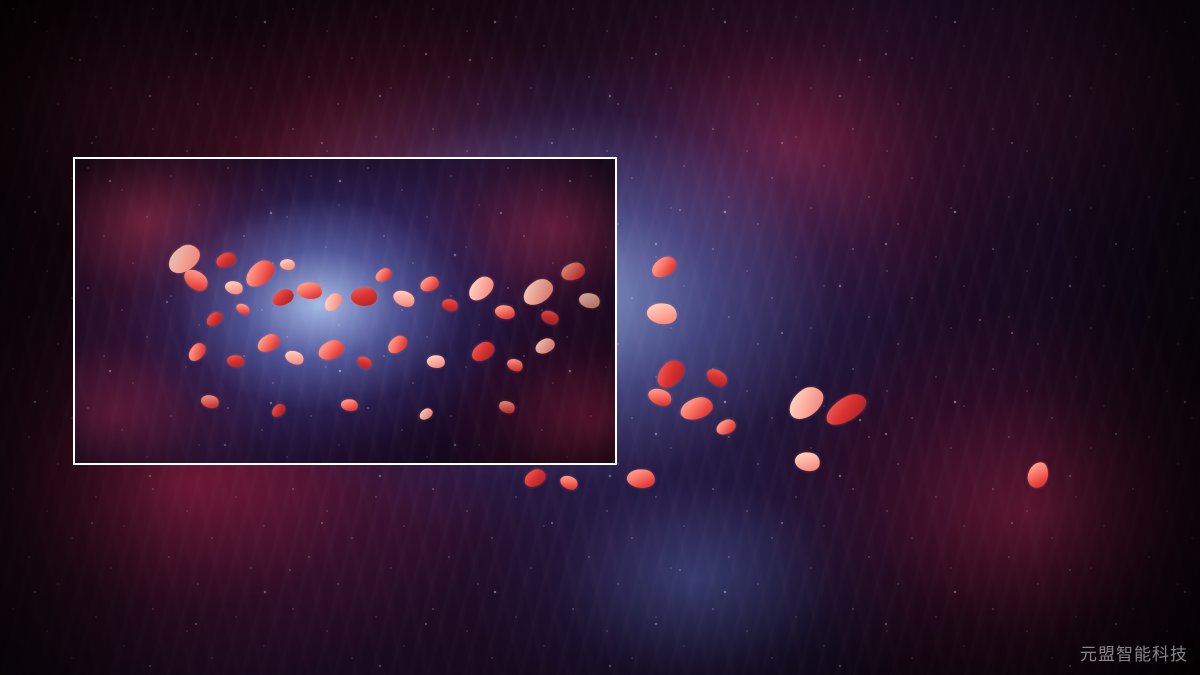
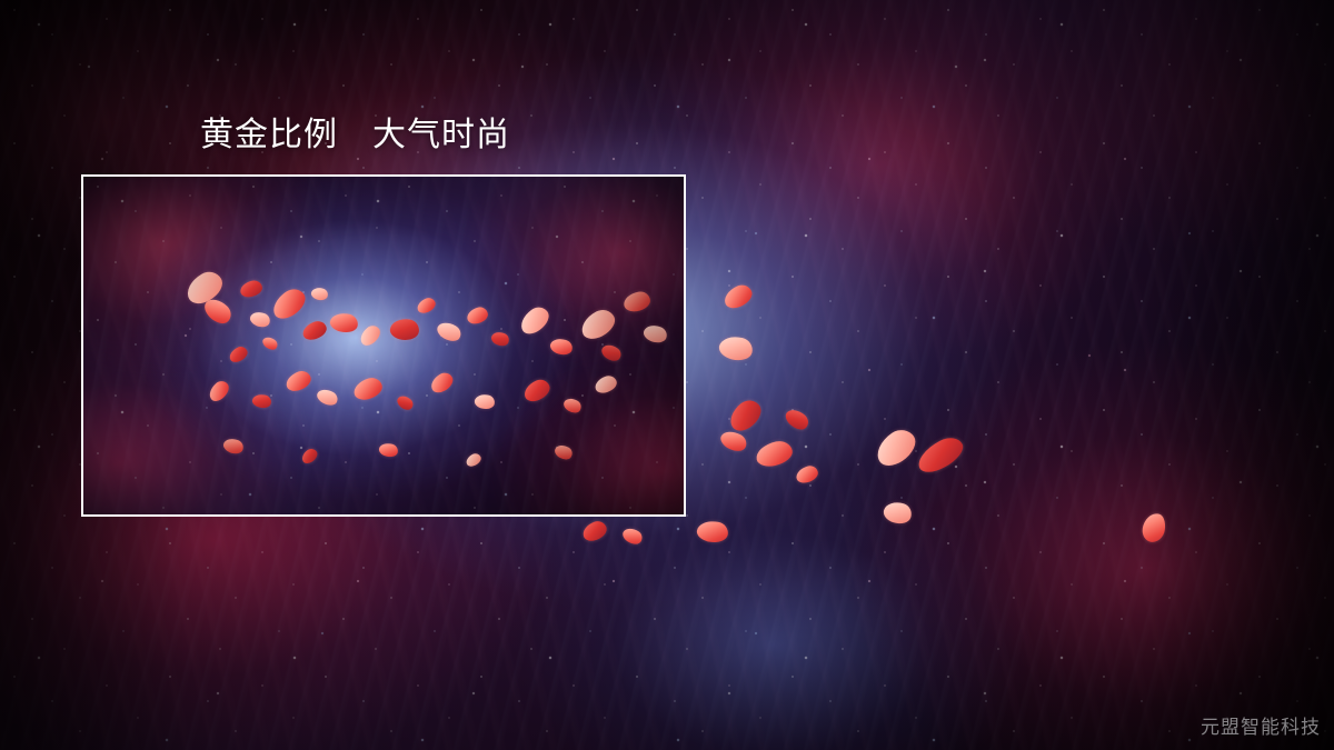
+ 黄金比例 大气时尚
  元盟智能科技
